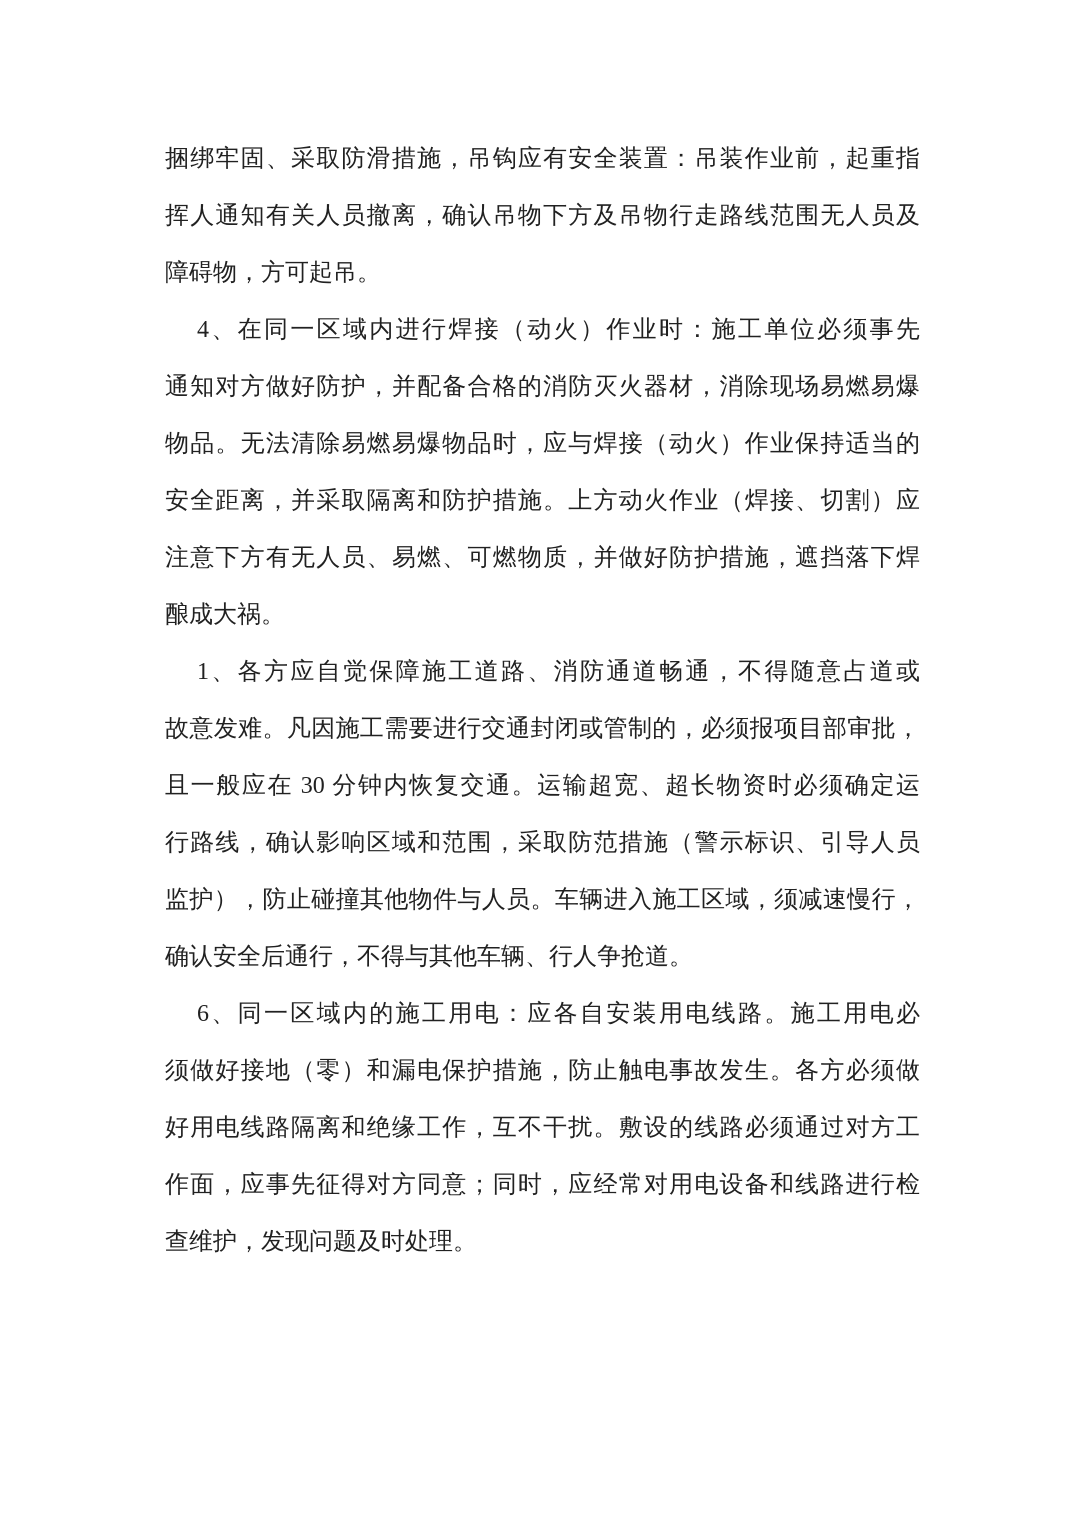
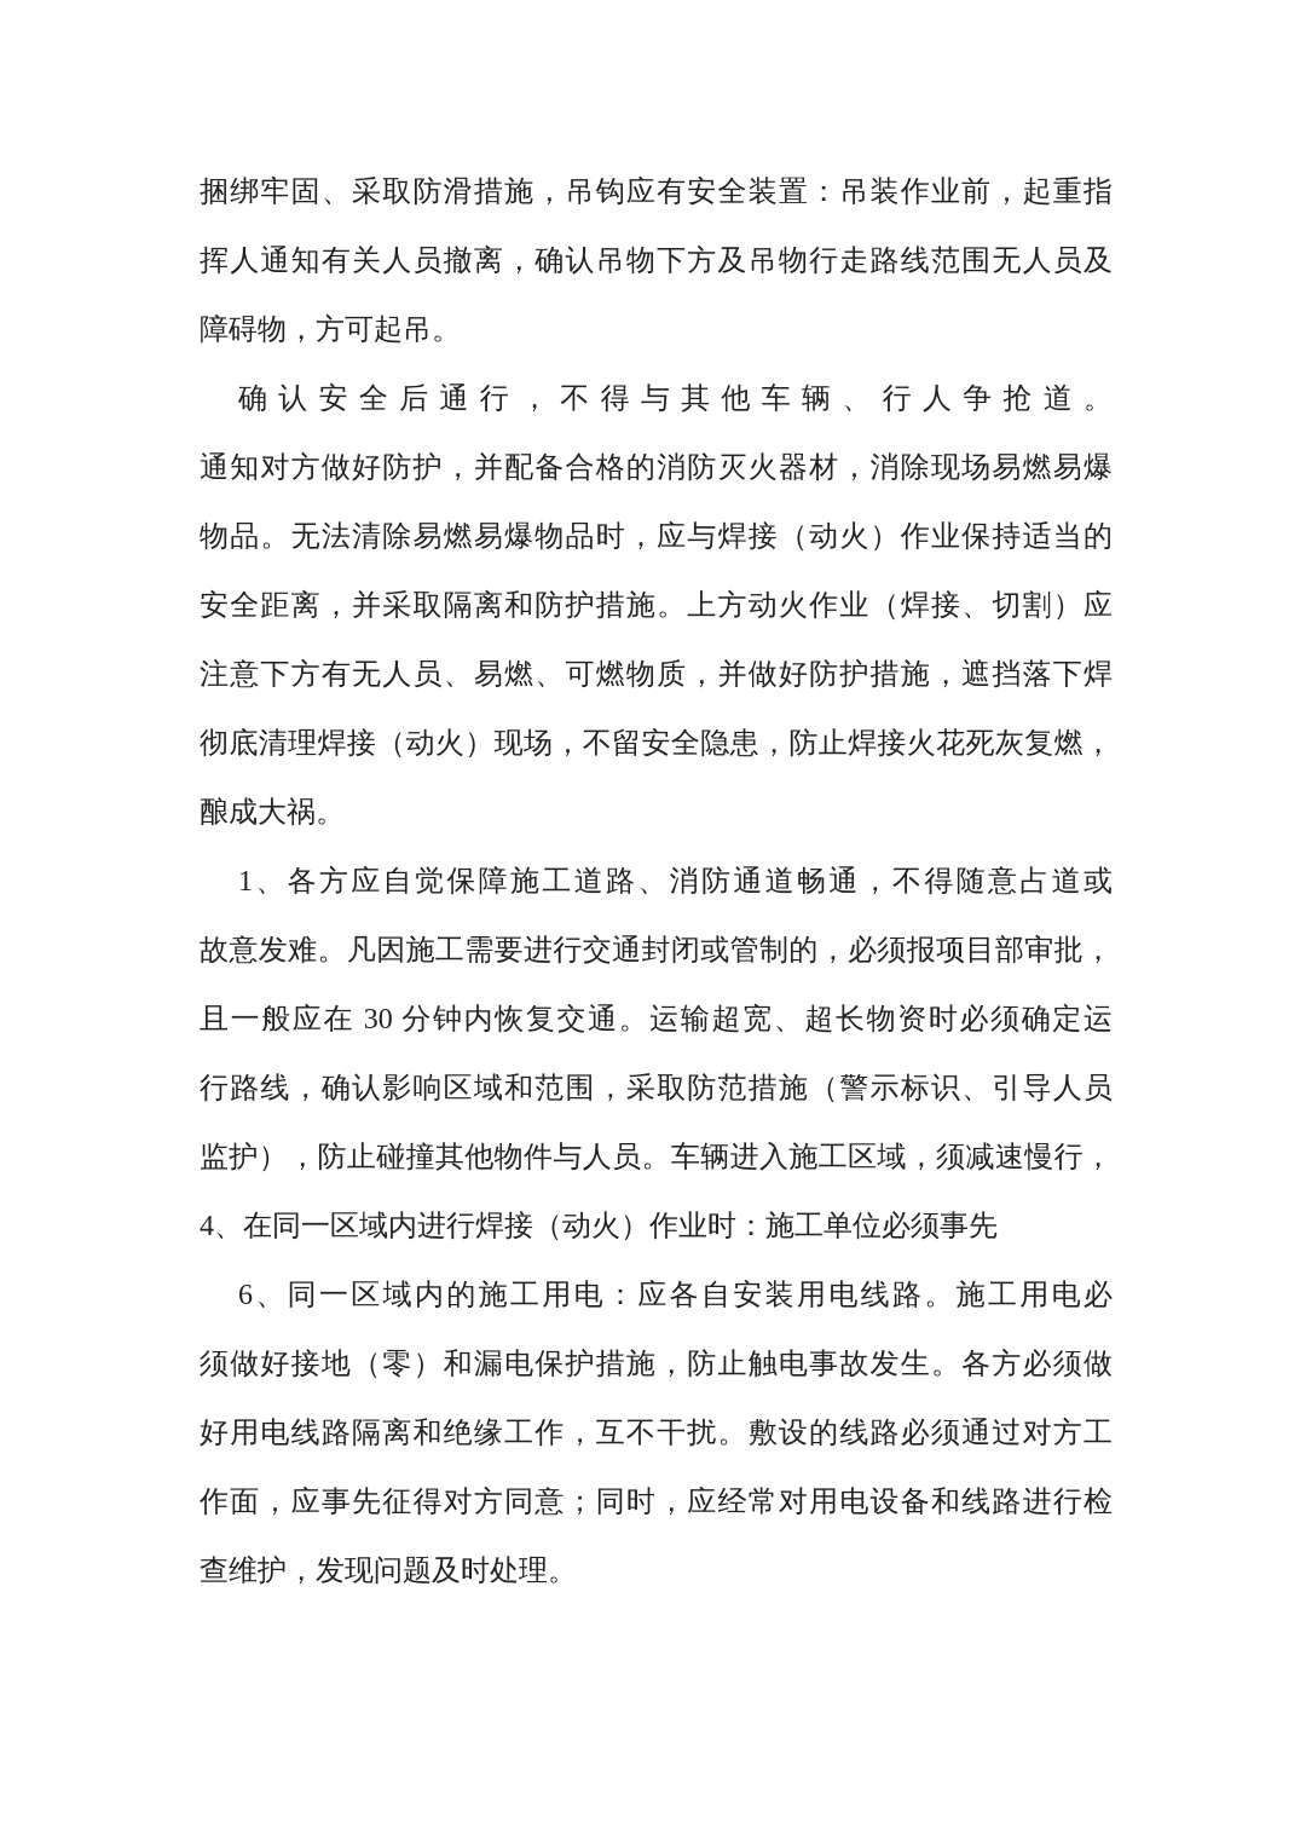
  捆绑牢固、采取防滑措施，吊钩应有安全装置：吊装作业前，起重指
  挥人通知有关人员撤离，确认吊物下方及吊物行走路线范围无人员及
  障碍物，方可起吊。
- 4、在同一区域内进行焊接（动火）作业时：施工单位必须事先
+ 确认安全后通行，不得与其他车辆、行人争抢道。
  通知对方做好防护，并配备合格的消防灭火器材，消除现场易燃易爆
  物品。无法清除易燃易爆物品时，应与焊接（动火）作业保持适当的
  安全距离，并采取隔离和防护措施。上方动火作业（焊接、切割）应
  注意下方有无人员、易燃、可燃物质，并做好防护措施，遮挡落下焊
+ 彻底清理焊接（动火）现场，不留安全隐患，防止焊接火花死灰复燃，
  酿成大祸。
  1、各方应自觉保障施工道路、消防通道畅通，不得随意占道或
  故意发难。凡因施工需要进行交通封闭或管制的，必须报项目部审批，
  且一般应在 30 分钟内恢复交通。运输超宽、超长物资时必须确定运
  行路线，确认影响区域和范围，采取防范措施（警示标识、引导人员
  监护），防止碰撞其他物件与人员。车辆进入施工区域，须减速慢行，
- 确认安全后通行，不得与其他车辆、行人争抢道。
+ 4、在同一区域内进行焊接（动火）作业时：施工单位必须事先
  6、同一区域内的施工用电：应各自安装用电线路。施工用电必
  须做好接地（零）和漏电保护措施，防止触电事故发生。各方必须做
  好用电线路隔离和绝缘工作，互不干扰。敷设的线路必须通过对方工
  作面，应事先征得对方同意；同时，应经常对用电设备和线路进行检
  查维护，发现问题及时处理。
